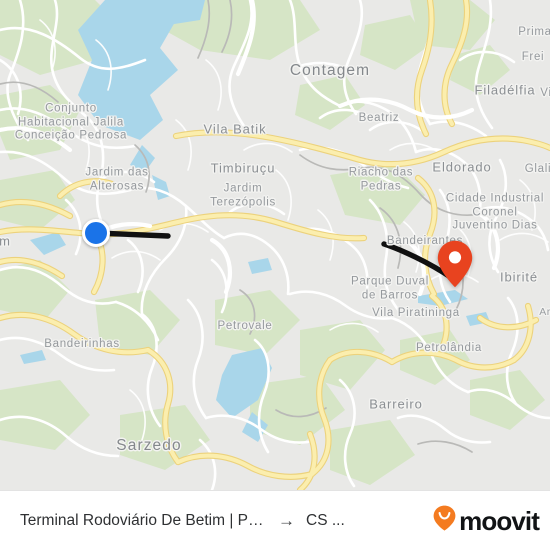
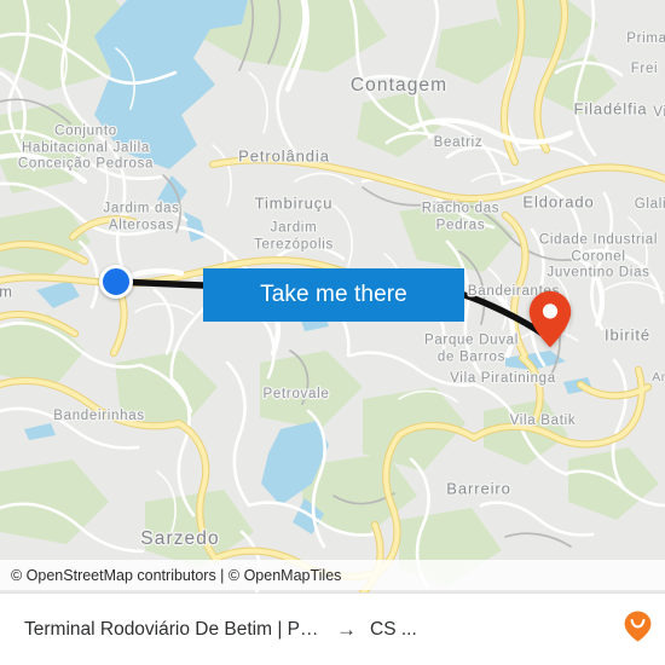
  Contagem
  Conjunto
  Habitacional Jalila
  Conceição Pedrosa
- Vila Batik
+ Petrolândia
  Beatriz
  Filadélfia
  Prima
  Frei
  Timbiruçu
  Jardim das
  Alterosas
  Jardim
  Terezópolis
  Riacho das
  Pedras
  Eldorado
  Glal
  Cidade Industrial
  Coronel
  Juventino Dias
  Bandeirants
  Ibirité
  Parque Duval
  de Barros
  Vila Piratininga
- Petrolândia
+ Vila Batik
  Barreiro
  Petrovale
  Bandeirinhas
  Sarzedo
  m
  Ar
+ Take me there
+ © OpenStreetMap contributors | © OpenMapTiles
  Terminal Rodoviário De Betim | Plat
  →
  CS ...
- moovit
